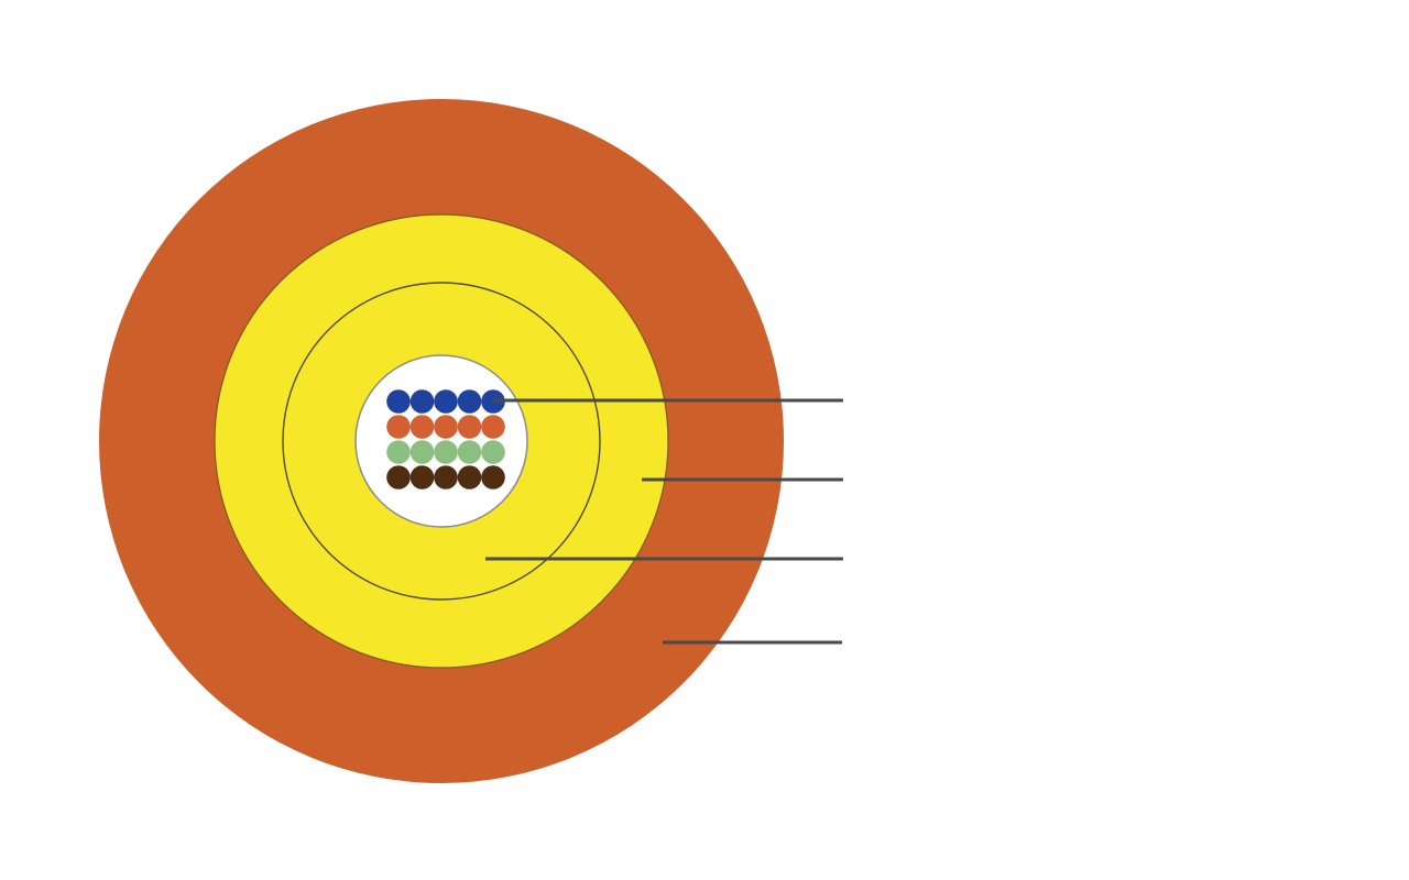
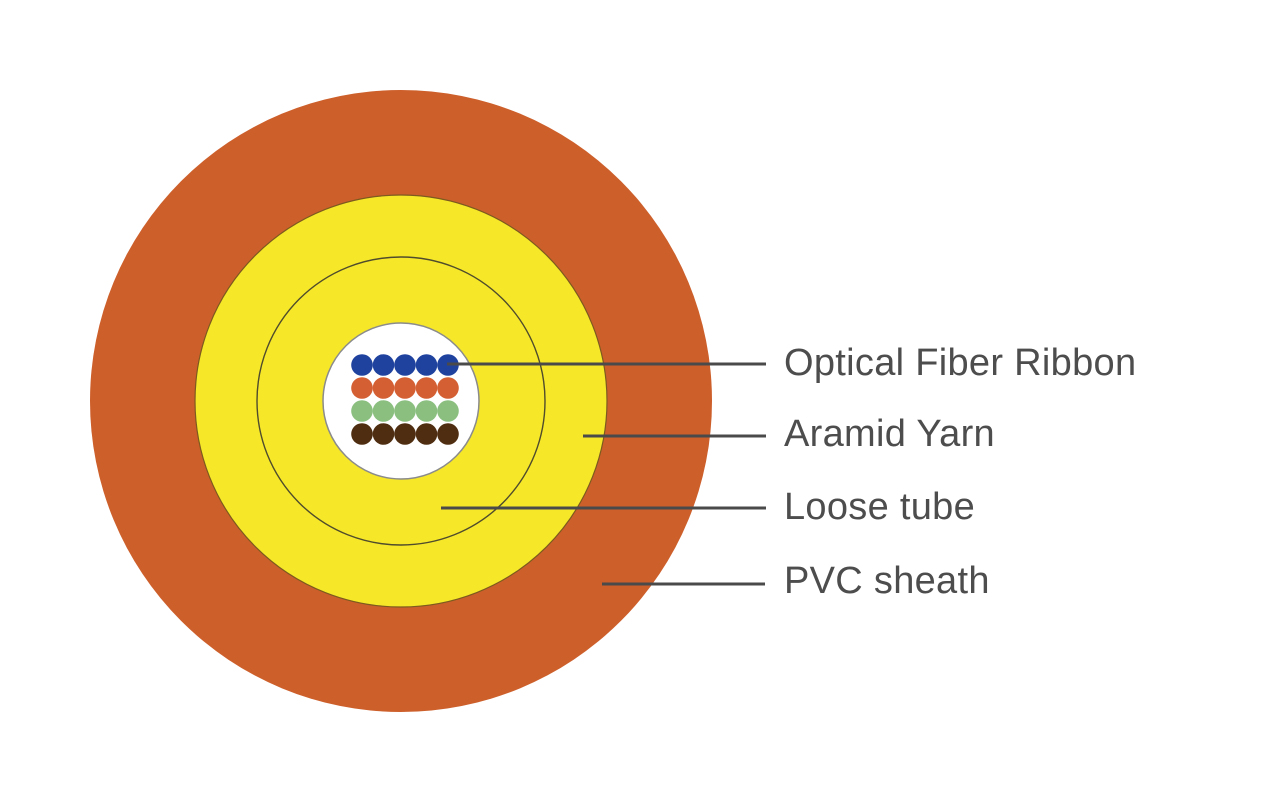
+ Optical Fiber Ribbon
+ Aramid Yarn
+ Loose tube
+ PVC sheath
